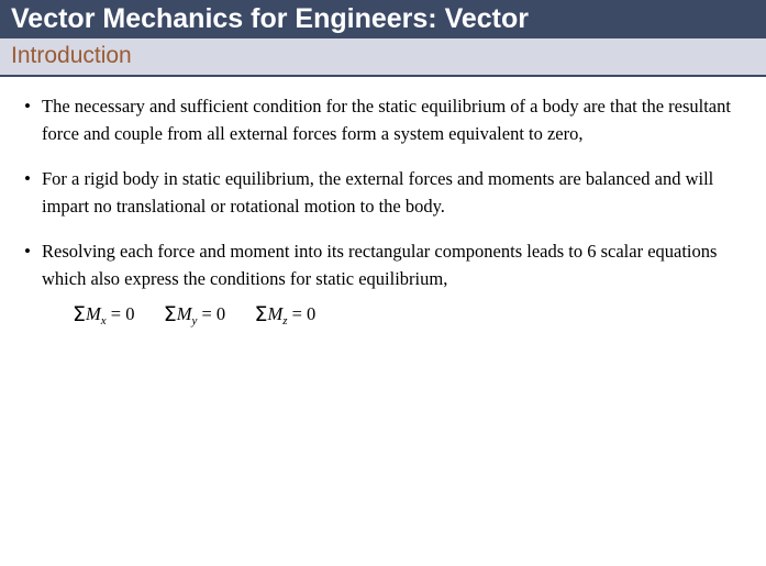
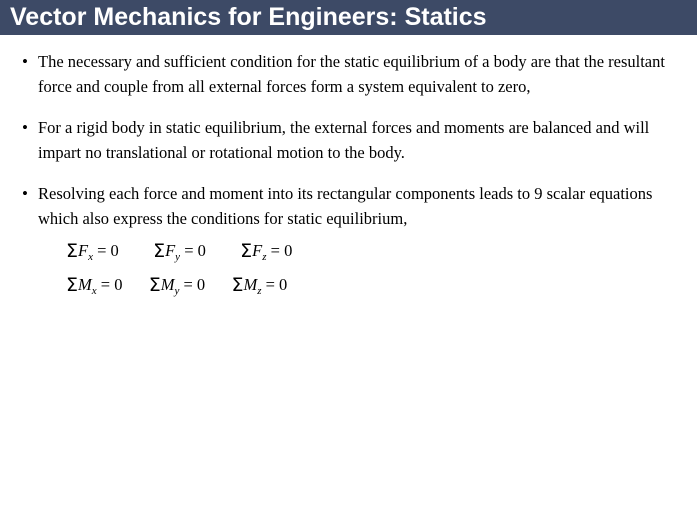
- Vector Mechanics for Engineers: Vector
+ Vector Mechanics for Engineers: Statics
- Introduction
  •
  The necessary and sufficient condition for the static equilibrium of a body are that the resultant force and couple from all external forces form a system equivalent to zero,
  •
  For a rigid body in static equilibrium, the external forces and moments are balanced and will impart no translational or rotational motion to the body.
  •
- Resolving each force and moment into its rectangular components leads to 6 scalar equations which also express the conditions for static equilibrium,
+ Resolving each force and moment into its rectangular components leads to 9 scalar equations which also express the conditions for static equilibrium,
+ ΣFx = 0 ΣFy = 0 ΣFz = 0
  ΣMx = 0 ΣMy = 0 ΣMz = 0
